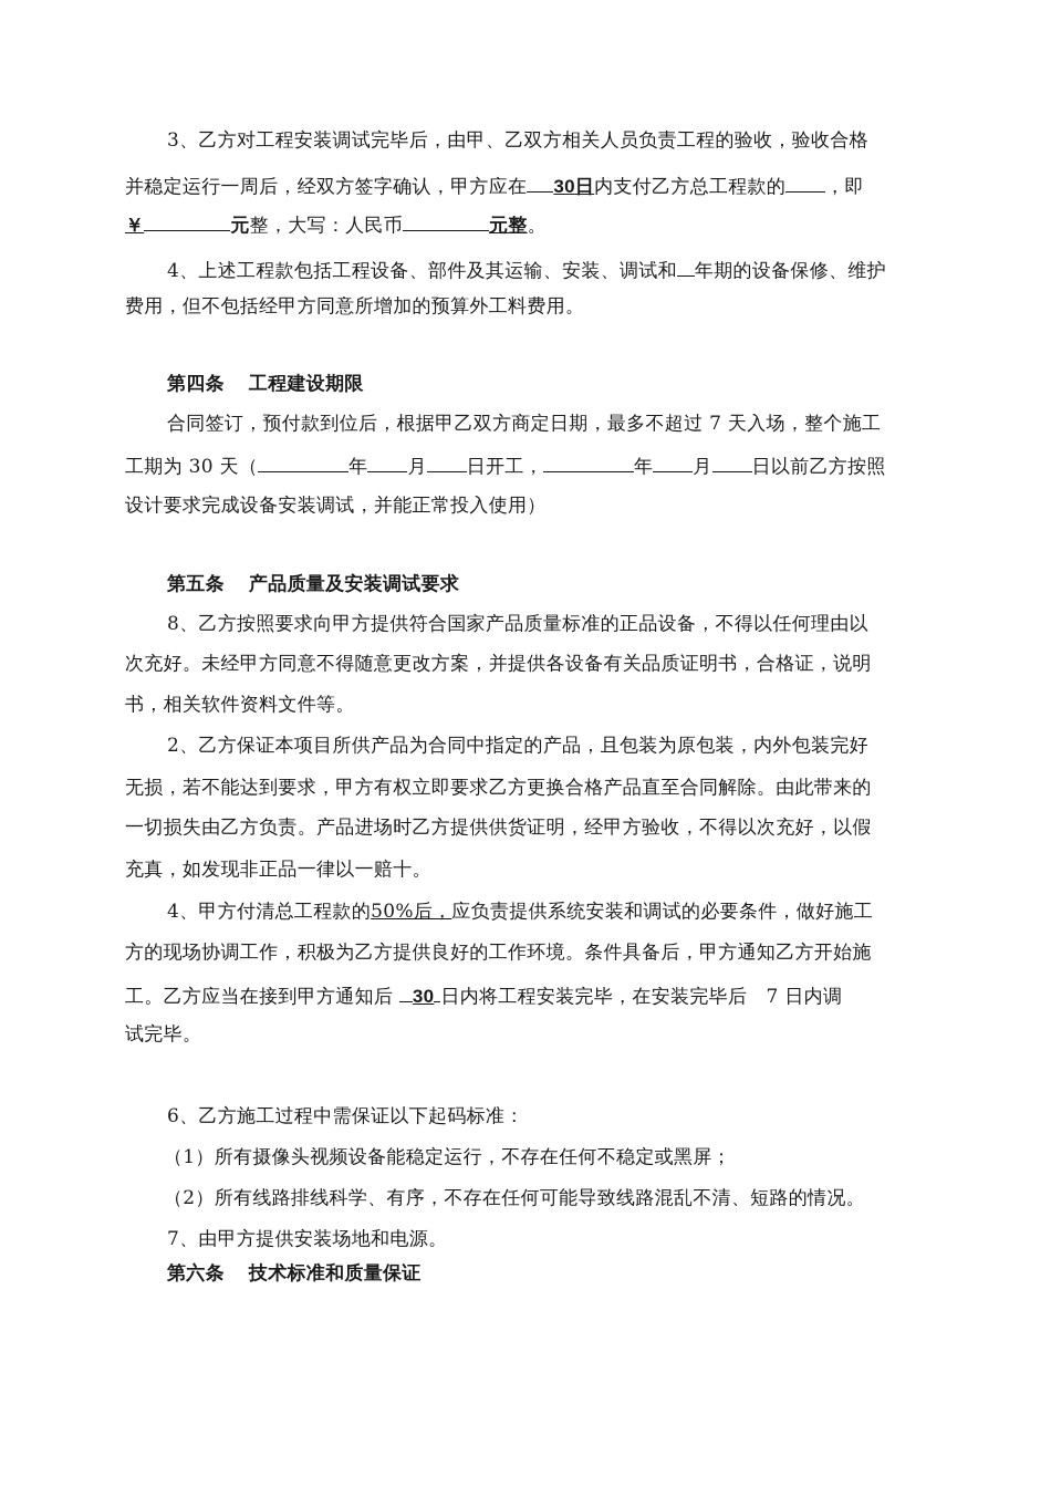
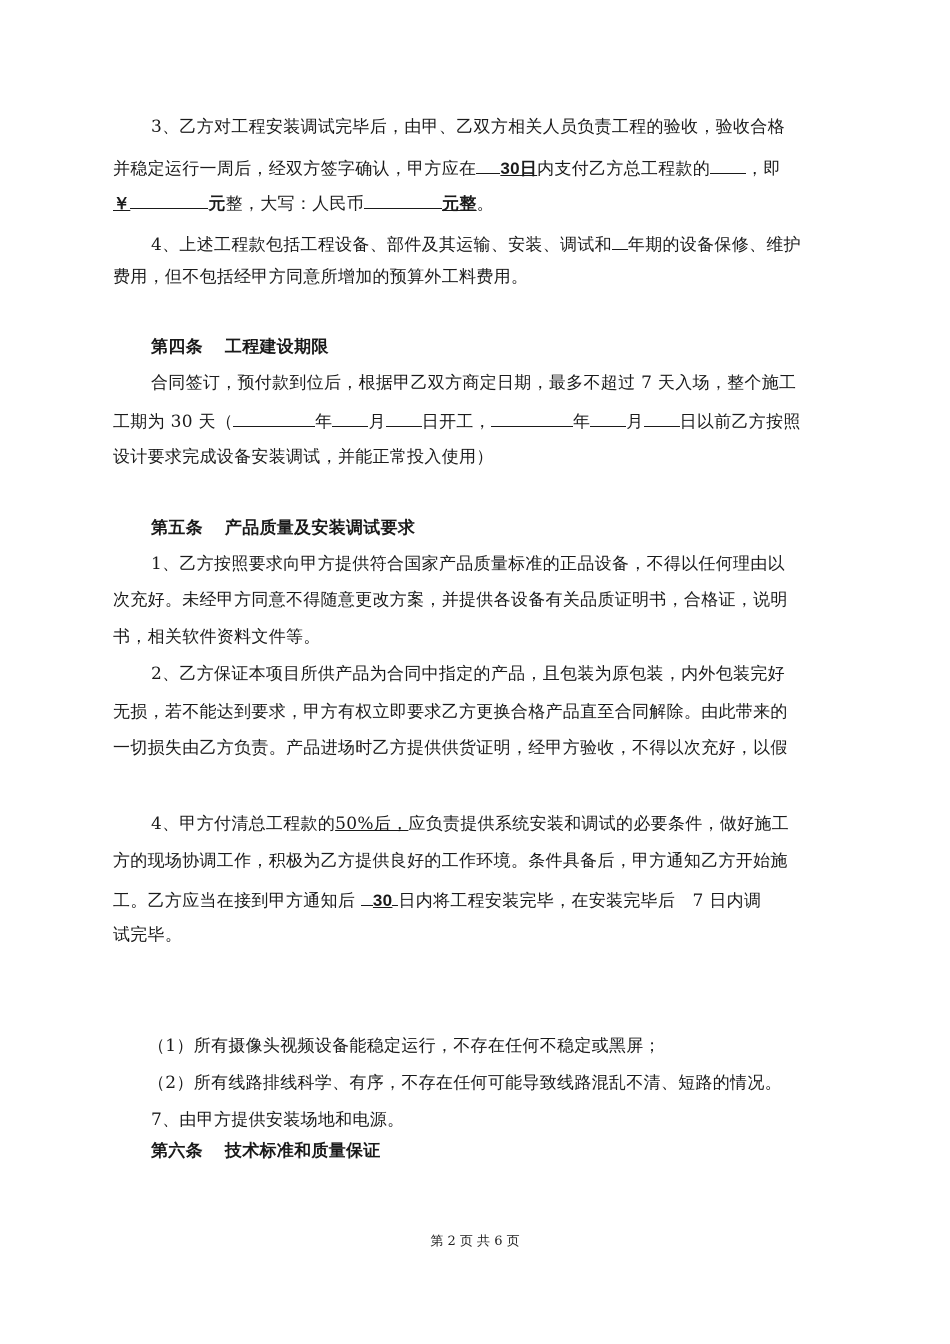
  3、乙方对工程安装调试完毕后，由甲、乙双方相关人员负责工程的验收，验收合格
  并稳定运行一周后，经双方签字确认，甲方应在 30日内支付乙方总工程款的 ，即
  ￥ 元整，大写：人民币 元整。
  4、上述工程款包括工程设备、部件及其运输、安装、调试和 年期的设备保修、维护
  费用，但不包括经甲方同意所增加的预算外工料费用。
  第四条 工程建设期限
  合同签订，预付款到位后，根据甲乙双方商定日期，最多不超过 7 天入场，整个施工
  工期为 30 天（ 年 月 日开工， 年 月 日以前乙方按照
  设计要求完成设备安装调试，并能正常投入使用）
  第五条 产品质量及安装调试要求
- 8、乙方按照要求向甲方提供符合国家产品质量标准的正品设备，不得以任何理由以
+ 1、乙方按照要求向甲方提供符合国家产品质量标准的正品设备，不得以任何理由以
  次充好。未经甲方同意不得随意更改方案，并提供各设备有关品质证明书，合格证，说明
  书，相关软件资料文件等。
  2、乙方保证本项目所供产品为合同中指定的产品，且包装为原包装，内外包装完好
  无损，若不能达到要求，甲方有权立即要求乙方更换合格产品直至合同解除。由此带来的
  一切损失由乙方负责。产品进场时乙方提供供货证明，经甲方验收，不得以次充好，以假
- 充真，如发现非正品一律以一赔十。
  4、甲方付清总工程款的50%后，应负责提供系统安装和调试的必要条件，做好施工
  方的现场协调工作，积极为乙方提供良好的工作环境。条件具备后，甲方通知乙方开始施
  工。乙方应当在接到甲方通知后 30 日内将工程安装完毕，在安装完毕后 7 日内调
  试完毕。
- 6、乙方施工过程中需保证以下起码标准：
  （1）所有摄像头视频设备能稳定运行，不存在任何不稳定或黑屏；
  （2）所有线路排线科学、有序，不存在任何可能导致线路混乱不清、短路的情况。
  7、由甲方提供安装场地和电源。
  第六条 技术标准和质量保证
+ 第 2 页 共 6 页
